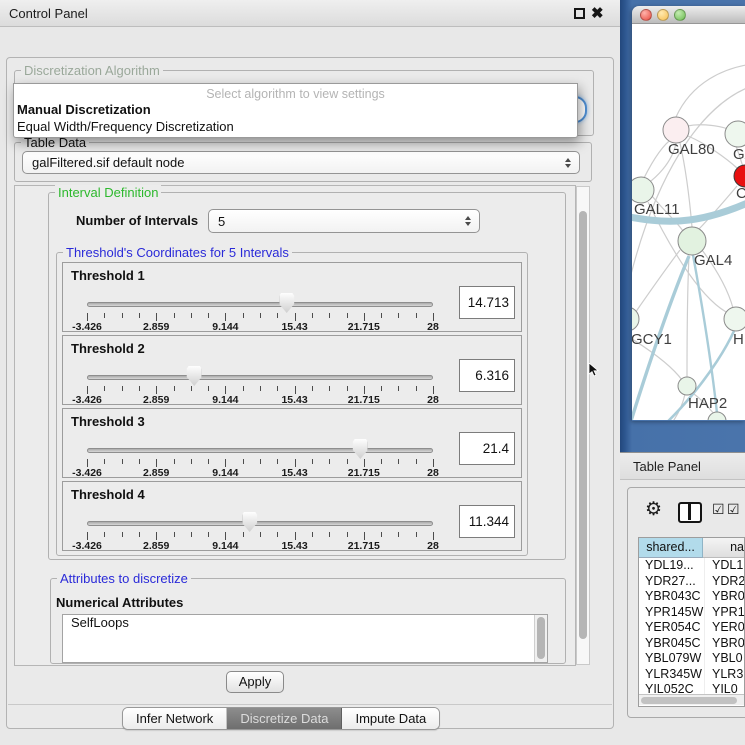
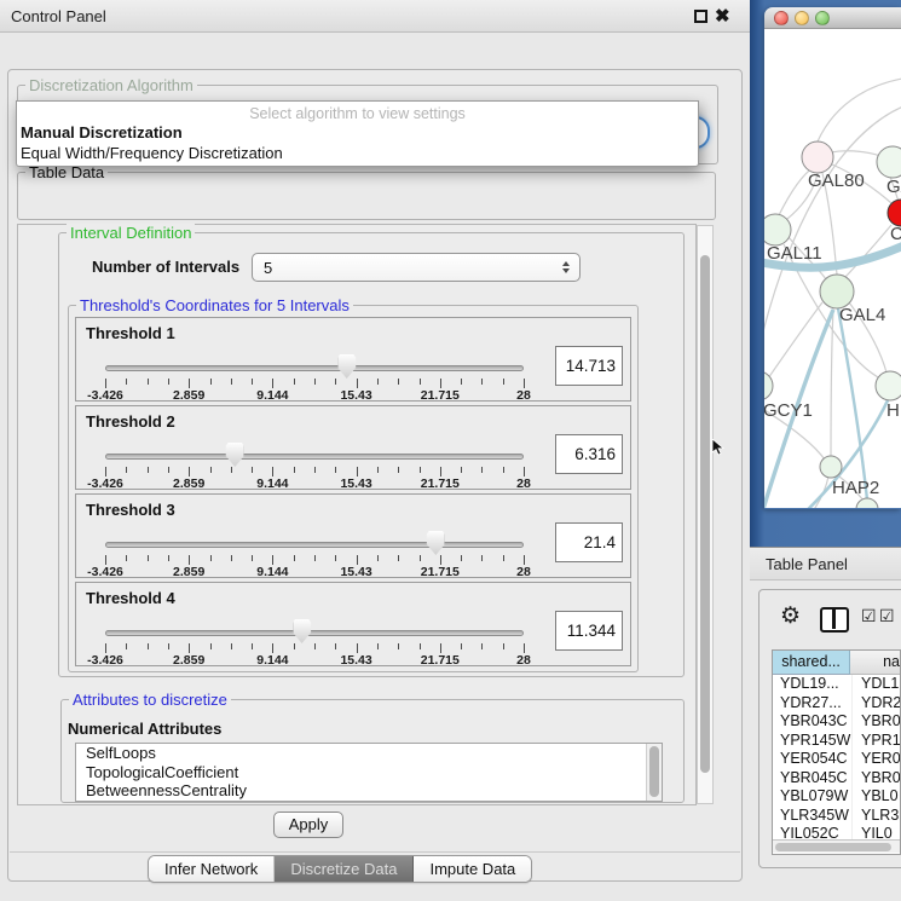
  Control Panel
  ✖
  Discretization Algorithm
  Select algorithm to view settings
  Manual Discretization
  Equal Width/Frequency Discretization
  Table Data
- galFiltered.sif default node
  Interval Definition
  Number of Intervals
  5
  Threshold's Coordinates for 5 Intervals
  Threshold 1
  -3.426
  2.859
  9.144
  15.43
  21.715
  28
  14.713
  Threshold 2
  -3.426
  2.859
  9.144
  15.43
  21.715
  28
  6.316
  Threshold 3
  -3.426
  2.859
  9.144
  15.43
  21.715
  28
  21.4
  Threshold 4
  -3.426
  2.859
  9.144
  15.43
  21.715
  28
  11.344
  Attributes to discretize
  Numerical Attributes
  SelfLoops
+ TopologicalCoefficient
+ BetweennessCentrality
  Apply
  Infer Network
  Discretize Data
  Impute Data
  GAL80
  C
  GAL11
  GAL4
  GCY1
  H
  HAP2
  Table Panel
  ⚙
  ☑
  ☑
  shared...
  na
  YDL19...
  YDL1
  YDR27...
  YDR2
  YBR043C
  YBR0
  YPR145W
  YPR1
  YER054C
  YER0
  YBR045C
  YBR0
  YBL079W
  YBL0
  YLR345W
  YLR3
  YIL052C
  YIL0
